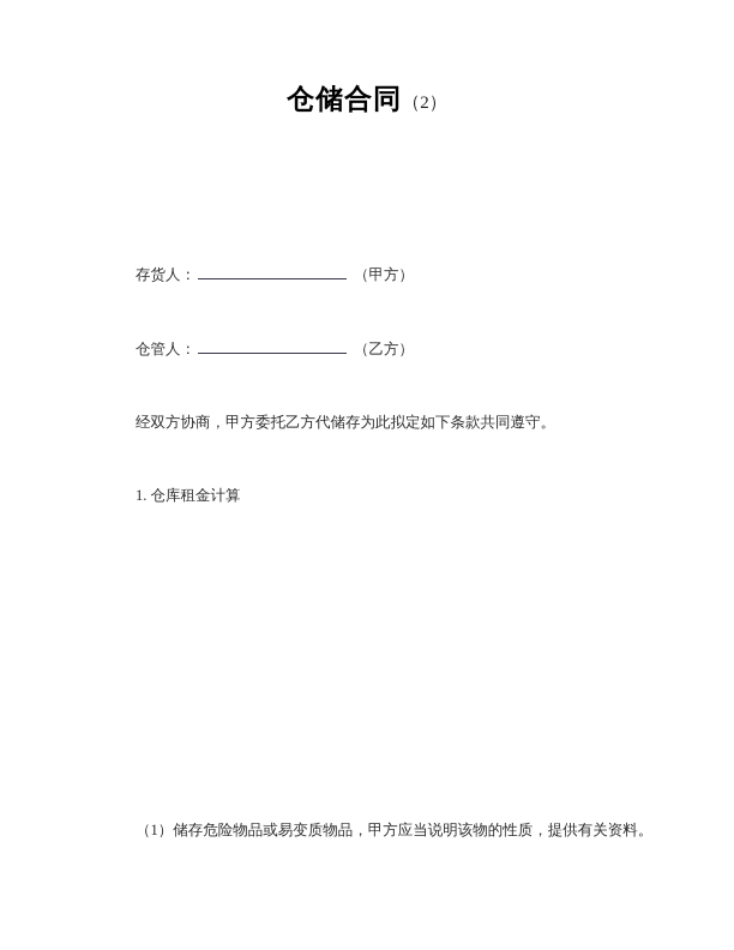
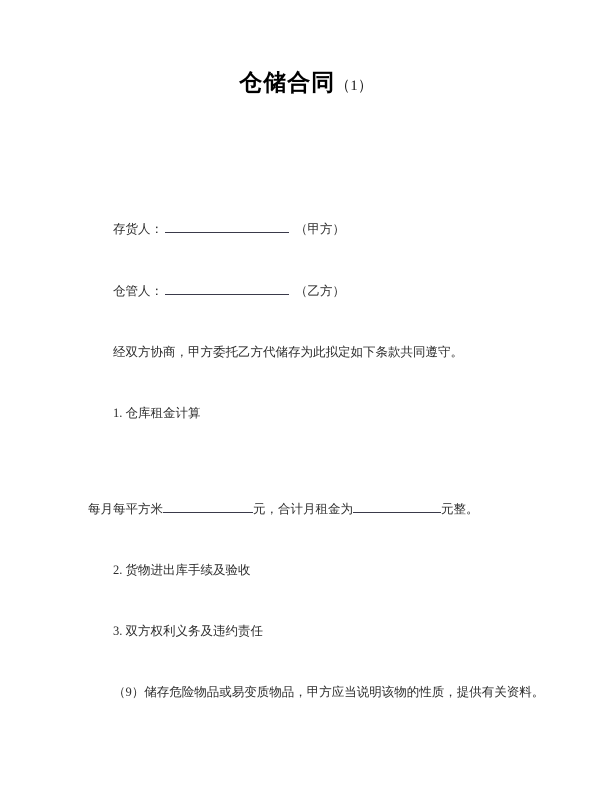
- 仓储合同（2）
+ 仓储合同（1）
  存货人： （甲方）
  仓管人： （乙方）
  经双方协商，甲方委托乙方代储存为此拟定如下条款共同遵守。
  1. 仓库租金计算
+ 每月每平方米 元，合计月租金为 元整。
+ 2. 货物进出库手续及验收
+ 3. 双方权利义务及违约责任
- （1）储存危险物品或易变质物品，甲方应当说明该物的性质，提供有关资料。
+ （9）储存危险物品或易变质物品，甲方应当说明该物的性质，提供有关资料。
